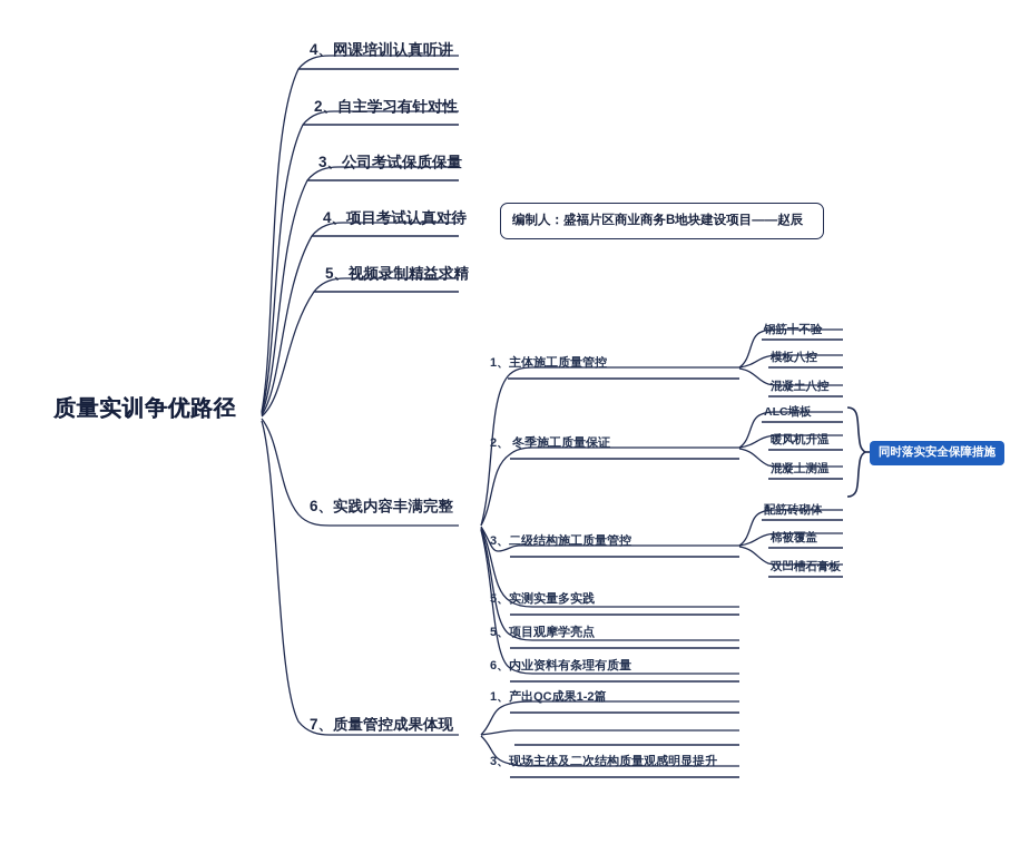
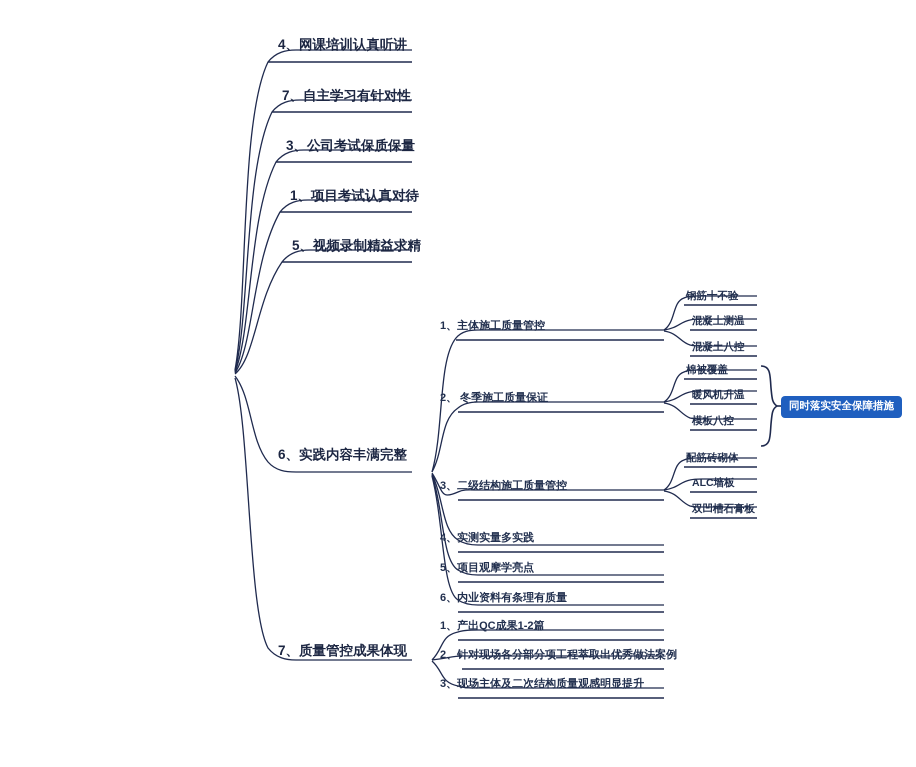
- 质量实训争优路径
- 编制人：盛福片区商业商务B地块建设项目——赵辰
  4、网课培训认真听讲
- 2、自主学习有针对性
+ 7、自主学习有针对性
  3、公司考试保质保量
- 4、项目考试认真对待
+ 1、项目考试认真对待
  5、视频录制精益求精
  6、实践内容丰满完整
  7、质量管控成果体现
  1、主体施工质量管控
  2、 冬季施工质量保证
  3、二级结构施工质量管控
- 5、实测实量多实践
+ 4、实测实量多实践
  5、项目观摩学亮点
  6、内业资料有条理有质量
  钢筋十不验
- 模板八控
+ 混凝土测温
  混凝土八控
- ALC墙板
+ 棉被覆盖
  暖风机升温
- 混凝土测温
+ 模板八控
  配筋砖砌体
- 棉被覆盖
+ ALC墙板
  双凹槽石膏板
  1、产出QC成果1-2篇
+ 2、针对现场各分部分项工程萃取出优秀做法案例
  3、现场主体及二次结构质量观感明显提升
  同时落实安全保障措施
